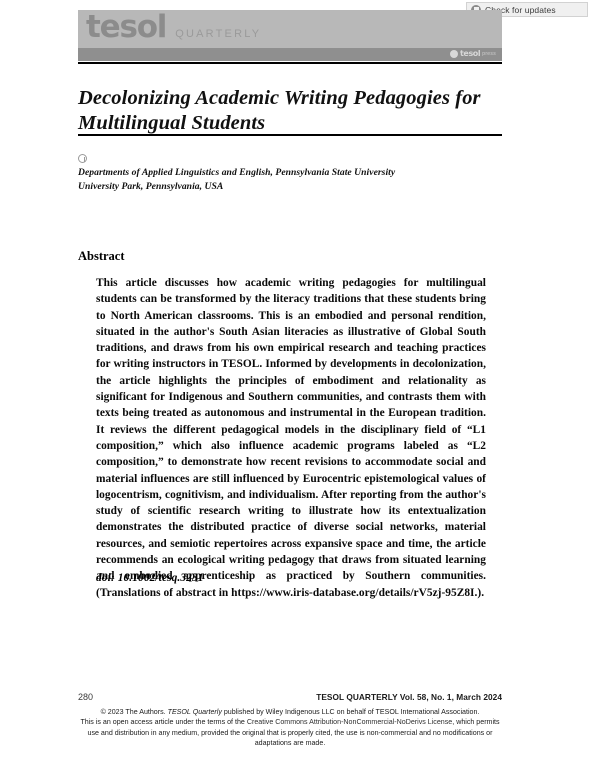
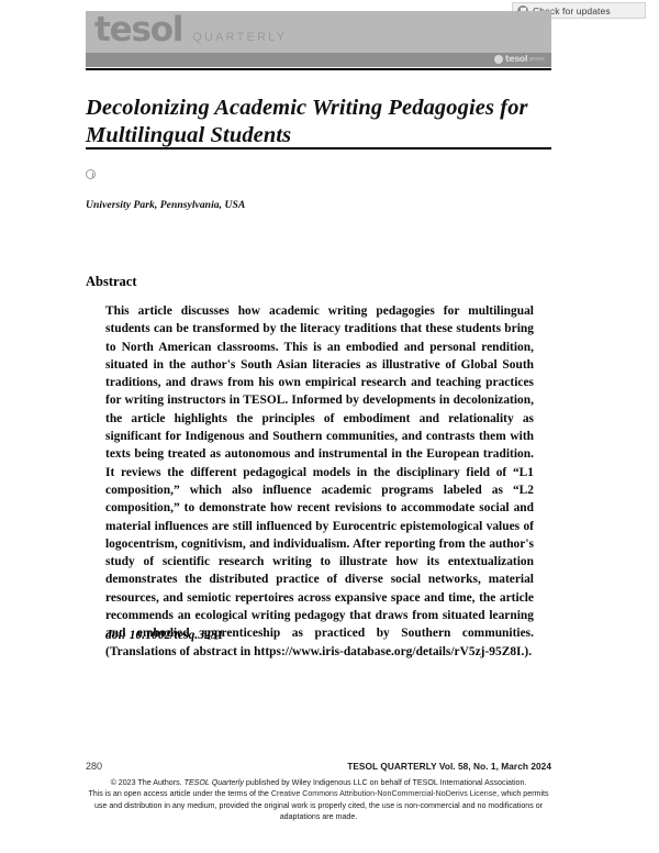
  ck for updates
  tesol
  QUARTERLY
  tesol
  Decolonizing Academic Writing Pedagogies for Multilingual Students
- Departments of Applied Linguistics and English, Pennsylvania State University
  University Park, Pennsylvania, USA
  Abstract
  This article discusses how academic writing pedagogies for multilingual students can be transformed by the literacy traditions that these students bring to North American classrooms. This is an embodied and personal rendition, situated in the author's South Asian literacies as illustrative of Global South traditions, and draws from his own empirical research and teaching practices for writing instructors in TESOL. Informed by developments in decolonization, the article highlights the principles of embodiment and relationality as significant for Indigenous and Southern communities, and contrasts them with texts being treated as autonomous and instrumental in the European tradition. It reviews the different pedagogical models in the disciplinary field of “L1 composition,” which also influence academic programs labeled as “L2 composition,” to demonstrate how recent revisions to accommodate social and material influences are still influenced by Eurocentric epistemological values of logocentrism, cognitivism, and individualism. After reporting from the author's study of scientific research writing to illustrate how its entextualization demonstrates the distributed practice of diverse social networks, material resources, and semiotic repertoires across expansive space and time, the article recommends an ecological writing pedagogy that draws from situated learning and embodied apprenticeship as practiced by Southern communities. (Translations of abstract in https://www.iris-database.org/details/rV5zj-95Z8I.).
  doi: 10.1002/tesq.3231
  280
  TESOL QUARTERLY Vol. 58, No. 1, March 2024
  © 2023 The Authors. TESOL Quarterly published by Wiley Indigenous LLC on behalf of TESOL International Association.
- This is an open access article under the terms of the Creative Commons Attribution-NonCommercial-NoDerivs License, which permits use and distribution in any medium, provided the original that is properly cited, the use is non-commercial and no modifications or adaptations are made.
+ This is an open access article under the terms of the Creative Commons Attribution-NonCommercial-NoDerivs License, which permits use and distribution in any medium, provided the original work is properly cited, the use is non-commercial and no modifications or adaptations are made.
